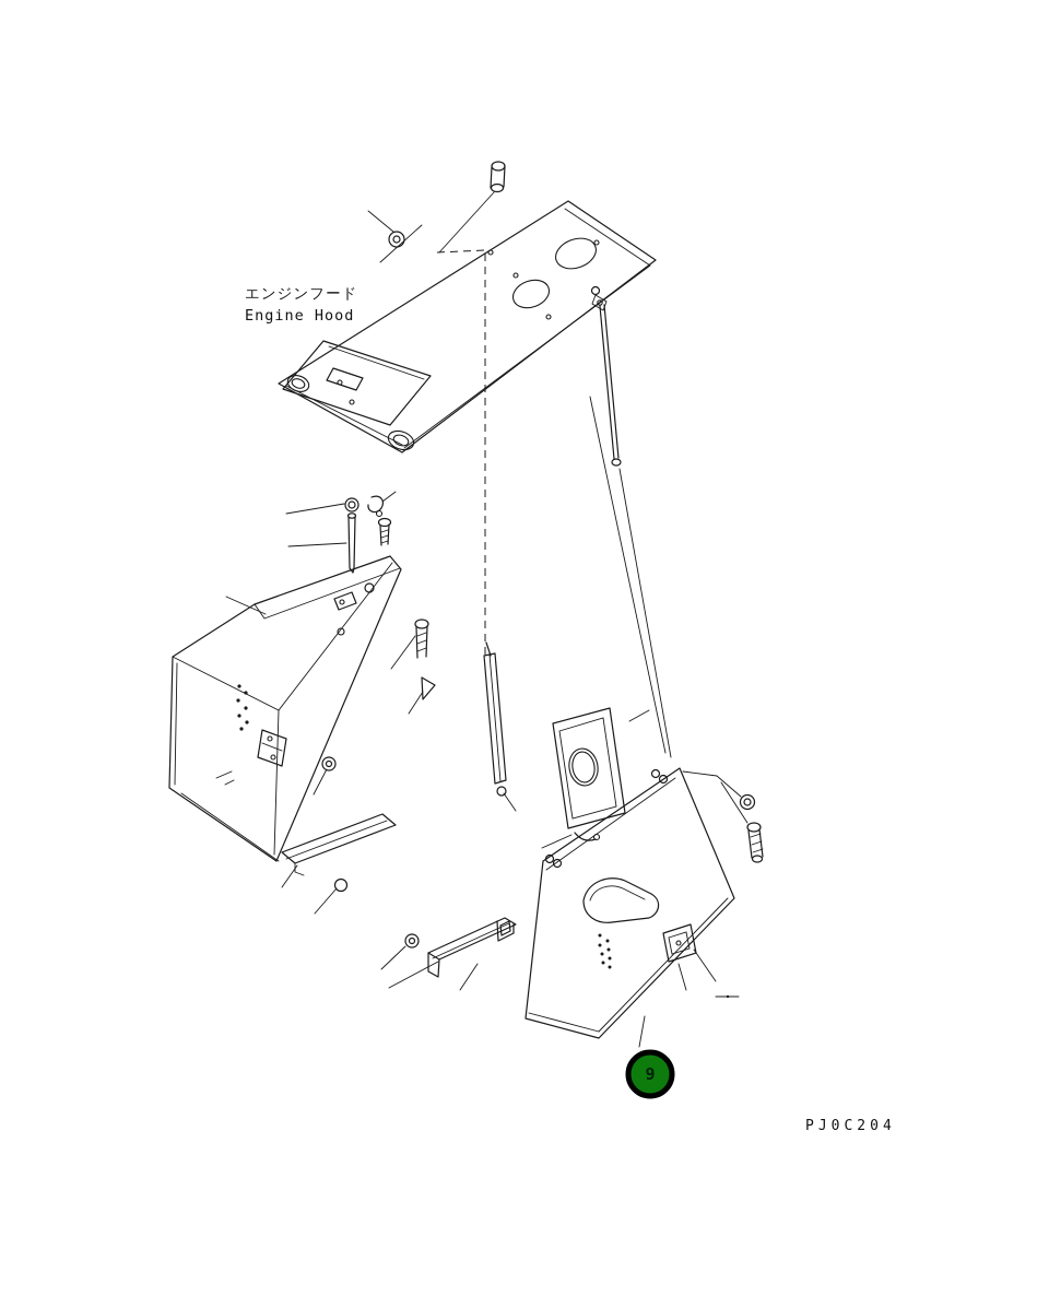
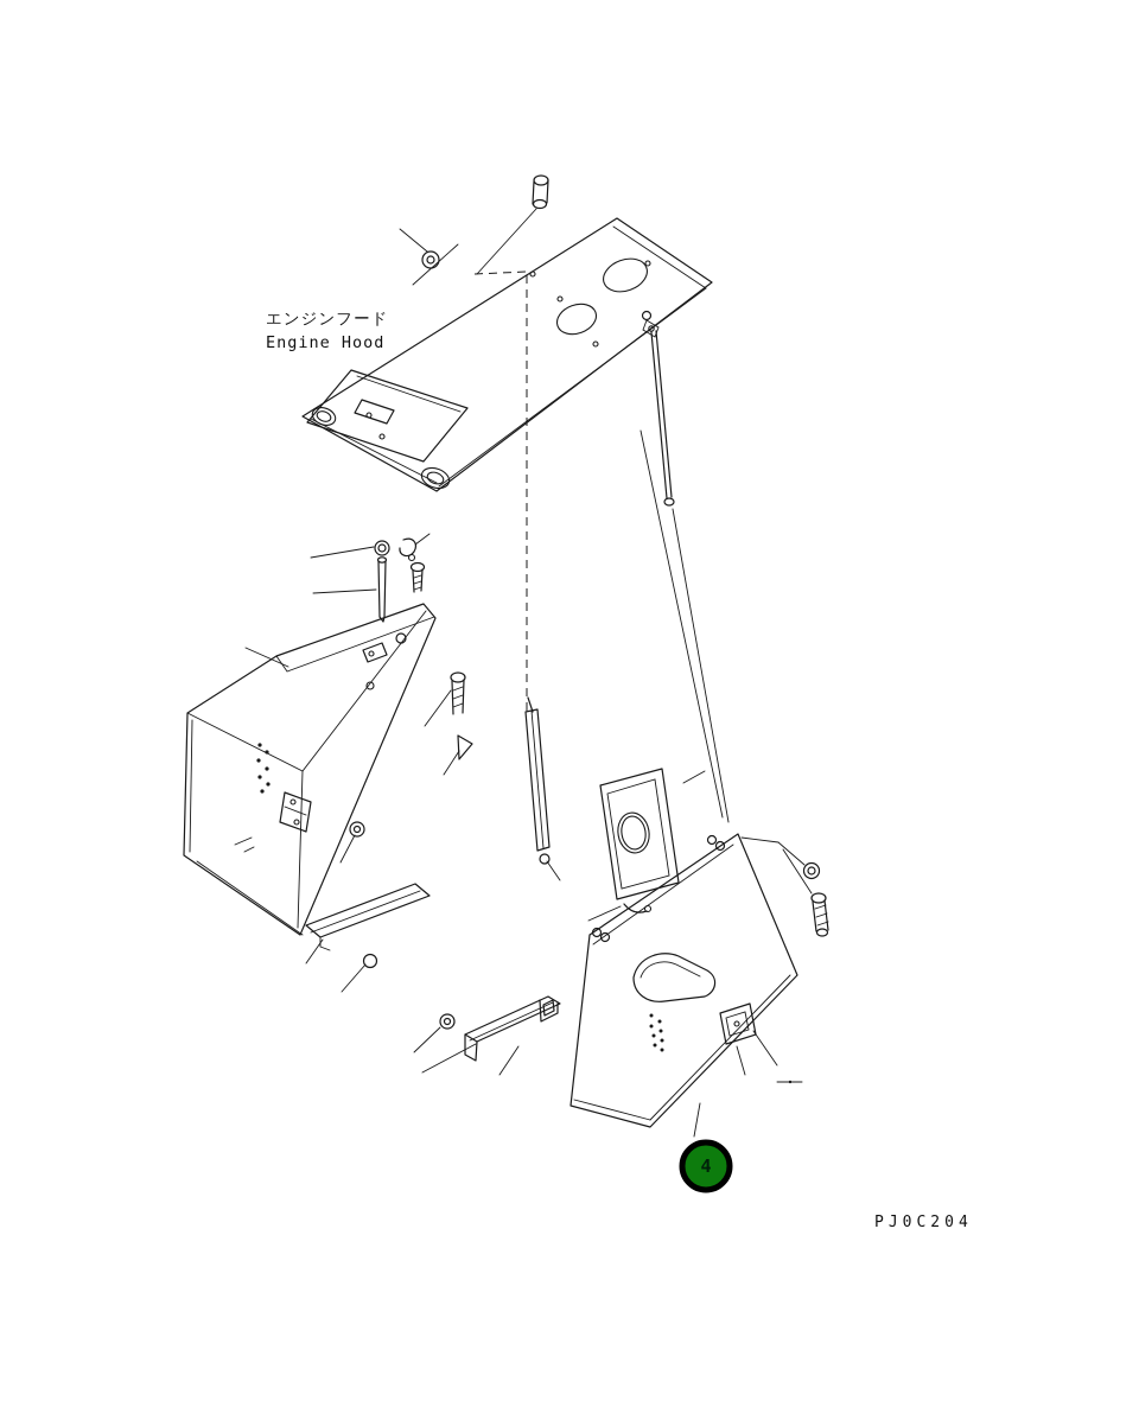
- 9
+ 4
  エンジンフード
  Engine Hood
  PJ0C204
